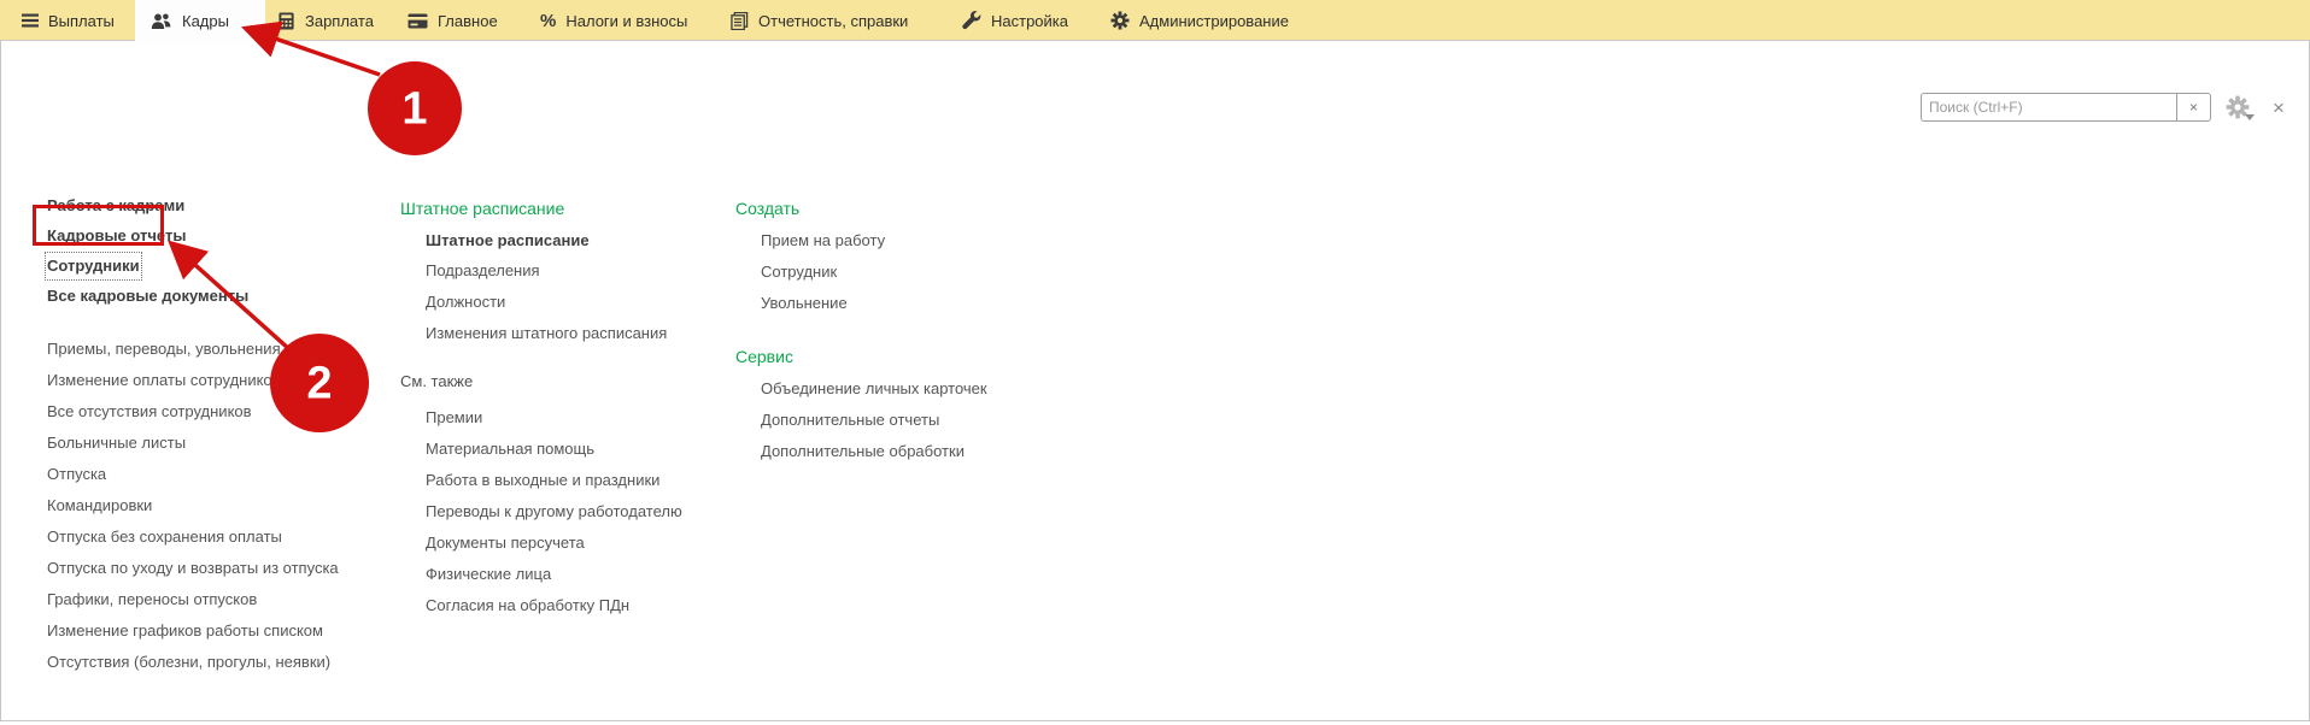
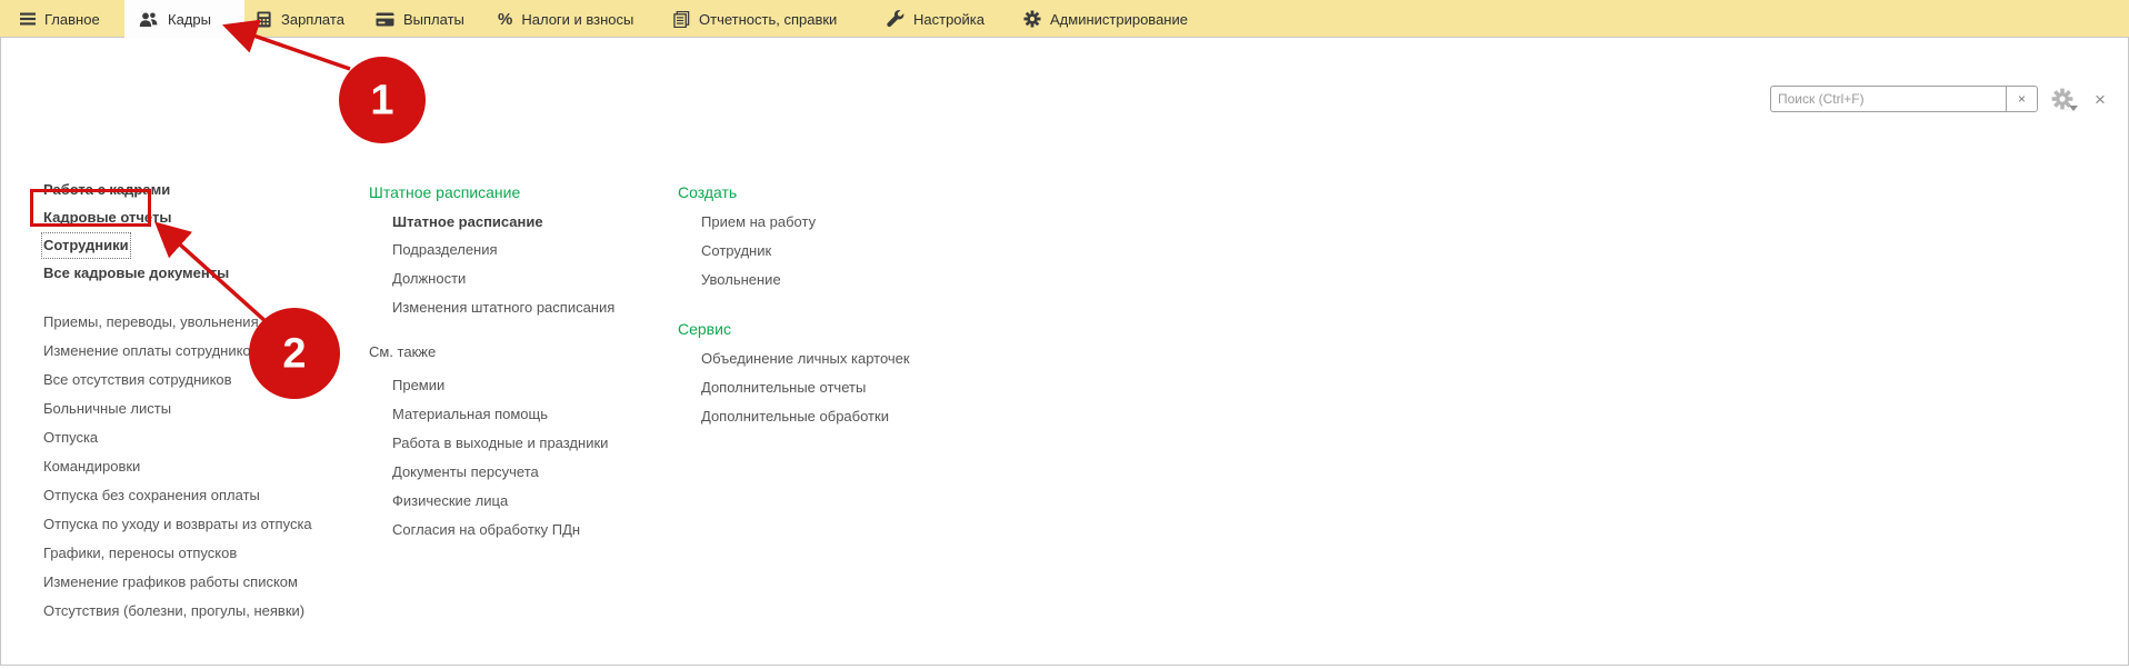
- Выплаты
+ Главное
  Кадры
  Зарплата
- Главное
+ Выплаты
  %
  Налоги и взносы
  Отчетность, справки
  Настройка
  Администрирование
  Поиск (Ctrl+F)
  ×
  ×
  Кадровые отчты
  Сотрудники
  Все кадровые докумены
  Приемы, переводы, увольнения
  Изменение оплаты сотруднико
  Все отсутствия сотрудников
  Больничные листы
  Отпуска
  Командировки
  Отпуска без сохранения оплаты
  Отпуска по уходу и возвраты из отпуска
  Графики, переносы отпусков
  Изменение графиков работы списком
  Отсутствия (болезни, прогулы, неявки)
  Штатное расписание
  Штатное расписание
  Подразделения
  Должности
  Изменения штатного расписания
  См. также
  Премии
  Материальная помощь
  Работа в выходные и праздники
- Переводы к другому работодателю
  Документы персучета
  Физические лица
  Согласия на обработку ПДн
  Создать
  Прием на работу
  Сотрудник
  Увольнение
  Сервис
  Объединение личных карточек
  Дополнительные отчеты
  Дополнительные обработки
  1
  2
